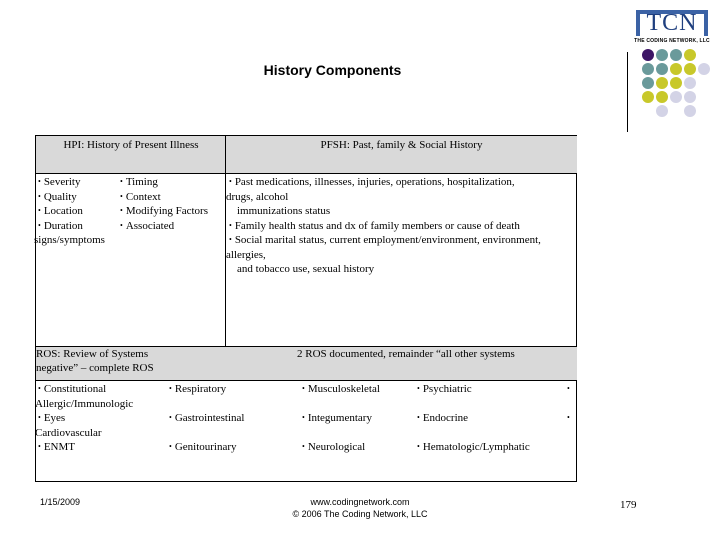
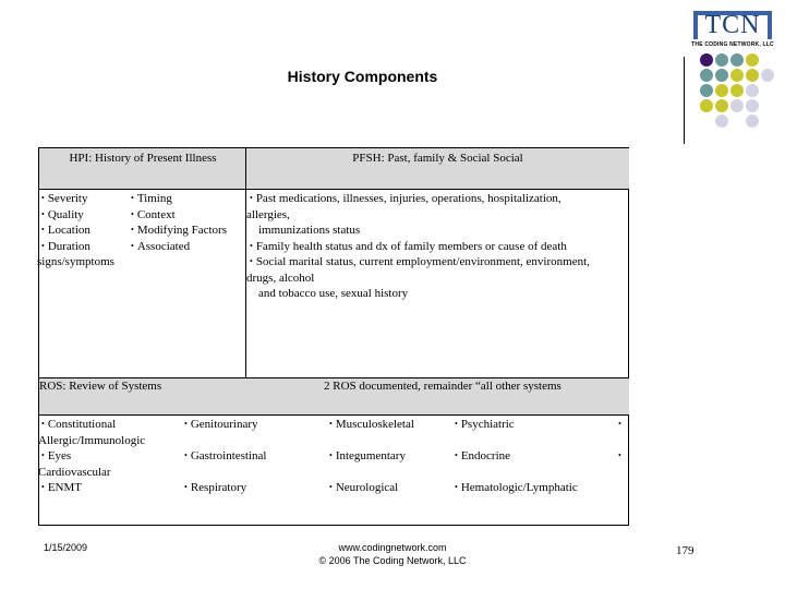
  TCN
  History Components
  HPI: History of Present Illness
- PFSH: Past, family & Social History
+ PFSH: Past, family & Social Social
  Severity
  Quality
  Location
  Duration
  signs/symptoms
  Timing
  Context
  Modifying Factors
  Associated
  Past medications, illnesses, injuries, operations, hospitalization,
- drugs, alcohol
+ allergies,
  immunizations status
  Family health status and dx of family members or cause of death
  Social marital status, current employment/environment, environment,
- allergies,
+ drugs, alcohol
  and tobacco use, sexual history
  ROS: Review of Systems
- negative” – complete ROS
  2 ROS documented, remainder “all other systems
  Constitutional
- Respiratory
+ Genitourinary
  Musculoskeletal
  Psychiatric
  Allergic/Immunologic
  Eyes
  Gastrointestinal
  Integumentary
  Endocrine
  Cardiovascular
  ENMT
- Genitourinary
+ Respiratory
  Neurological
  Hematologic/Lymphatic
  1/15/2009
  www.codingnetwork.com
  © 2006 The Coding Network, LLC
  179
